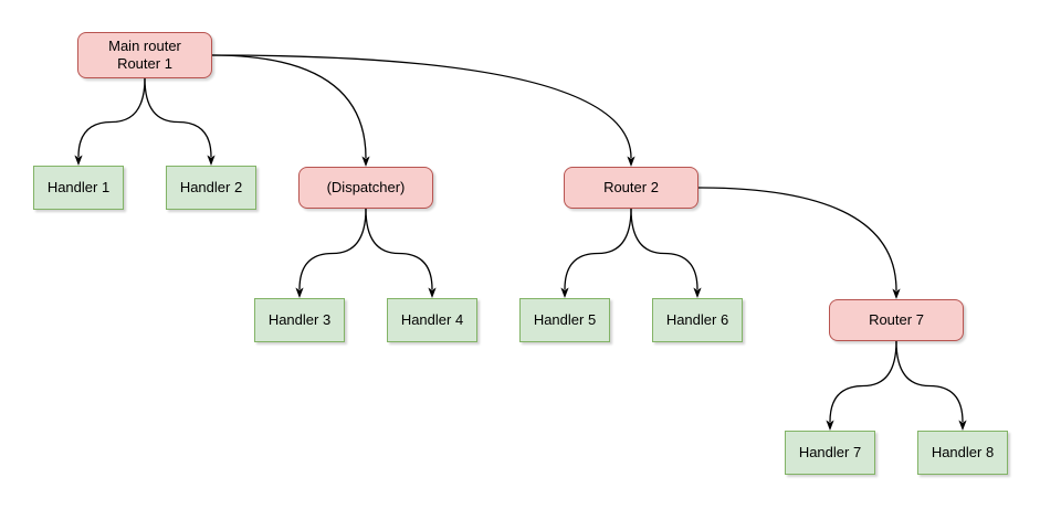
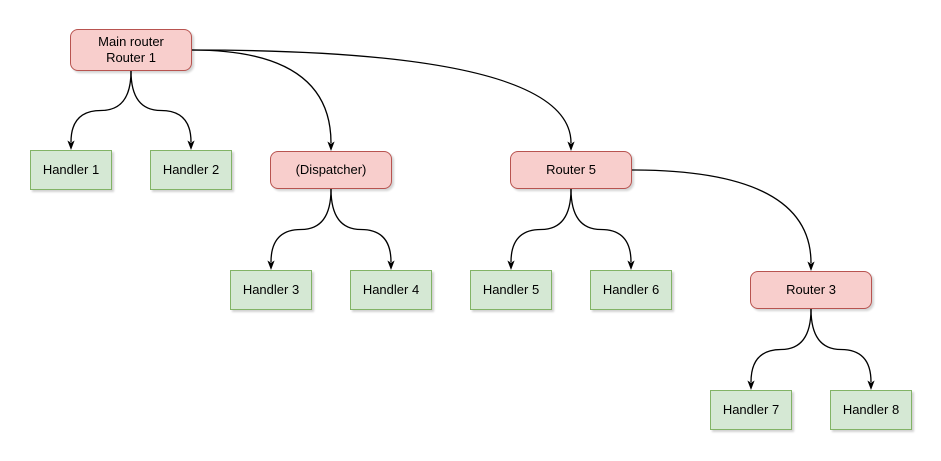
  Main router
  Router 1
  Handler 1
  Handler 2
  (Dispatcher)
- Router 2
+ Router 5
  Handler 3
  Handler 4
  Handler 5
  Handler 6
- Router 7
+ Router 3
  Handler 7
  Handler 8
